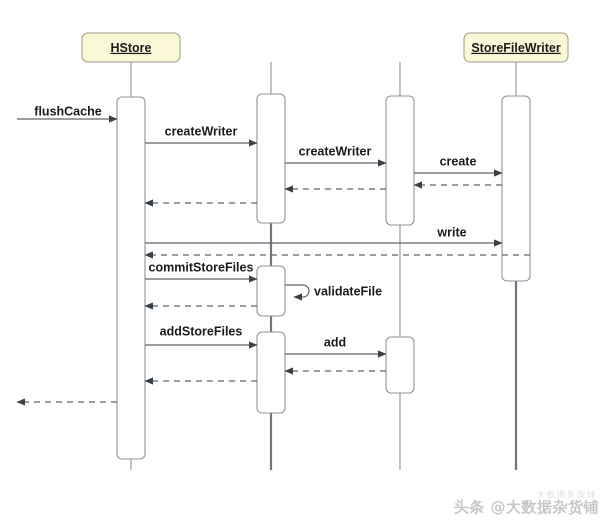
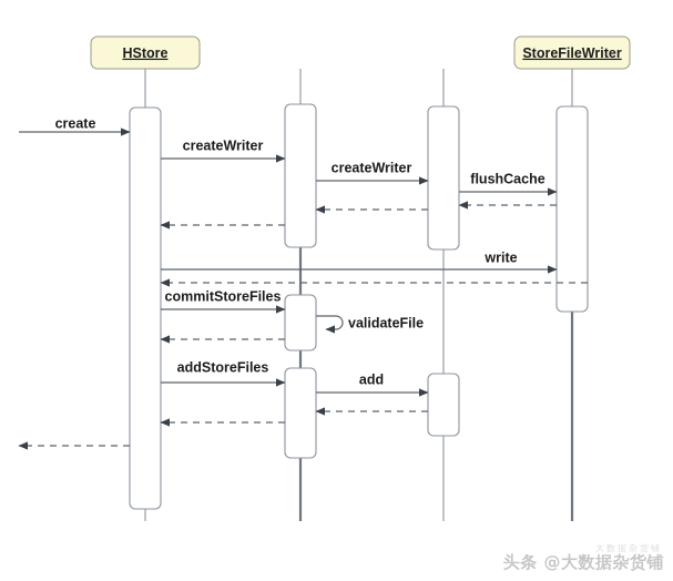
- flushCache
+ create
  createWriter
  createWriter
- create
+ flushCache
  write
  commitStoreFiles
  validateFile
  addStoreFiles
  add
  HStore
  StoreFileWriter
  大数据杂货铺
  头条 @大数据杂货铺
